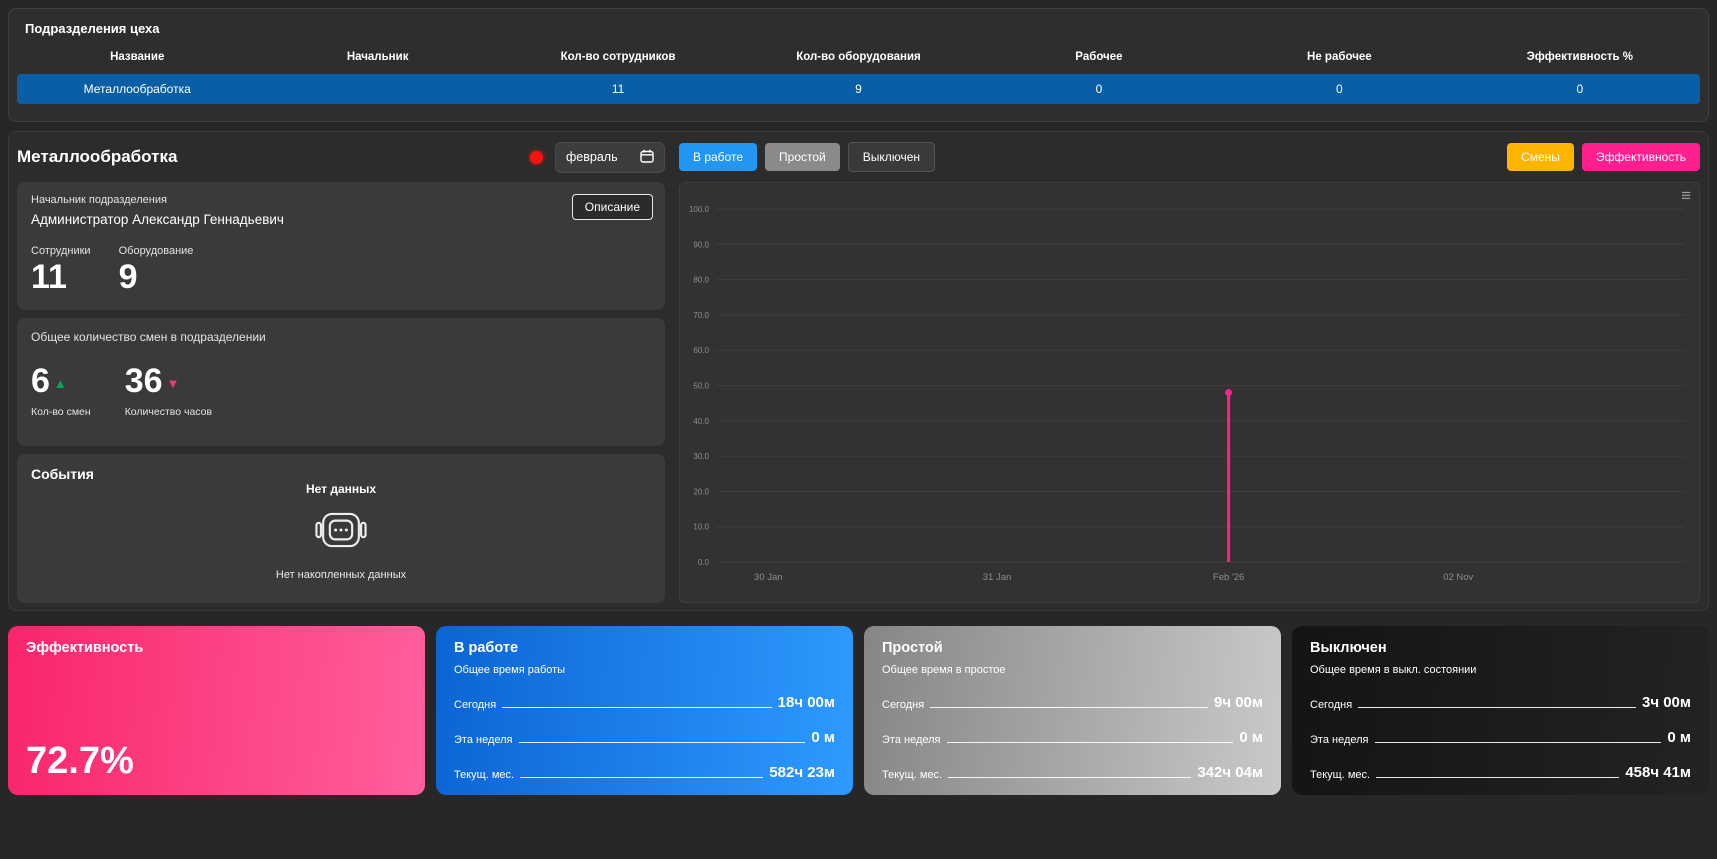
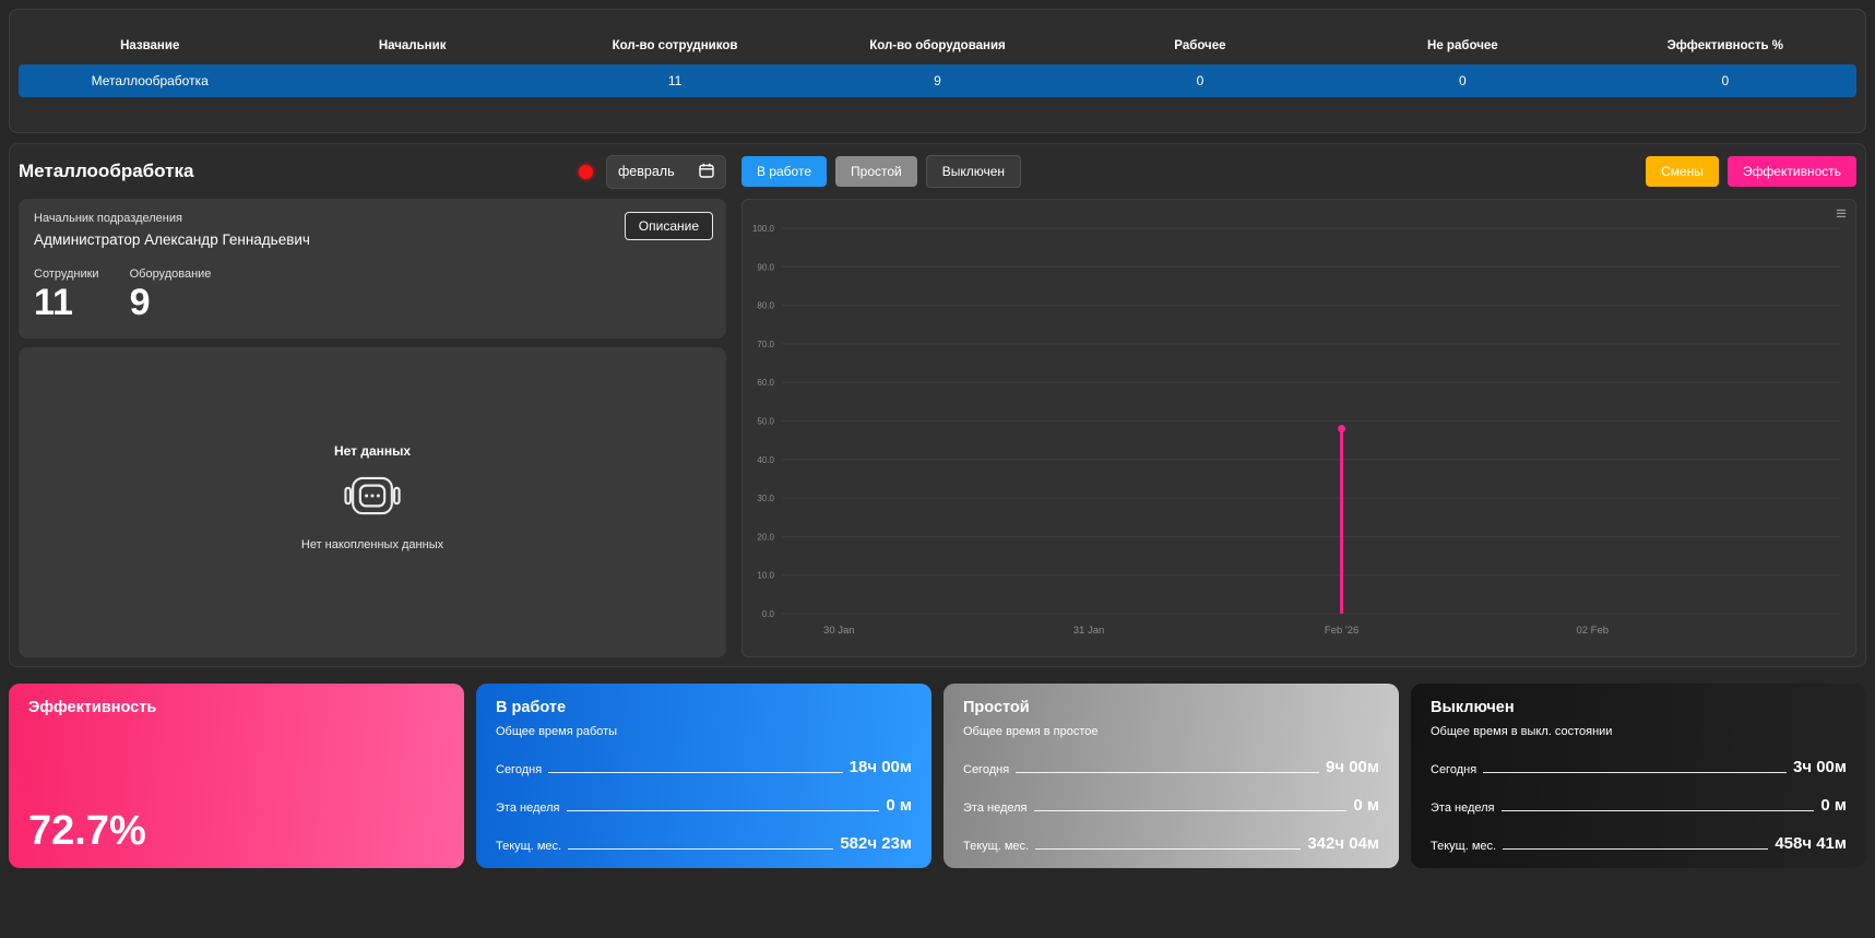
- Подразделения цеха
  Название
  Начальник
  Кол-во сотрудников
  Кол-во оборудования
  Рабочее
  Не рабочее
  Эффективность %
  Металлообработка
  11
  9
  0
  0
  0
  Металлообработка
  февраль
  Начальник подразделения
  Администратор Александр Геннадьевич
  Описание
  Сотрудники
  11
  Оборудование
  9
- Общее количество смен в подразделении
- 6 ▲
- Кол-во смен
- 36 ▼
- Количество часов
- События
  Нет данных
  Нет накопленных данных
  В работе
  Простой
  Выключен
  Смены
  Эффективность
  100.0
  90.0
  80.0
  70.0
  60.0
  50.0
  40.0
  30.0
  20.0
  10.0
  0.0
  30 Jan
  31 Jan
  Feb '26
- 02 Nov
+ 02 Feb
  ≡
  Эффективность
  72.7%
  В работе
  Общее время работы
  Сегодня
  18ч 00м
  Эта неделя
  0 м
  Текущ. мес.
  582ч 23м
  Простой
  Общее время в простое
  Сегодня
  9ч 00м
  Эта неделя
  0 м
  Текущ. мес.
  342ч 04м
  Выключен
  Общее время в выкл. состоянии
  Сегодня
  3ч 00м
  Эта неделя
  0 м
  Текущ. мес.
  458ч 41м
